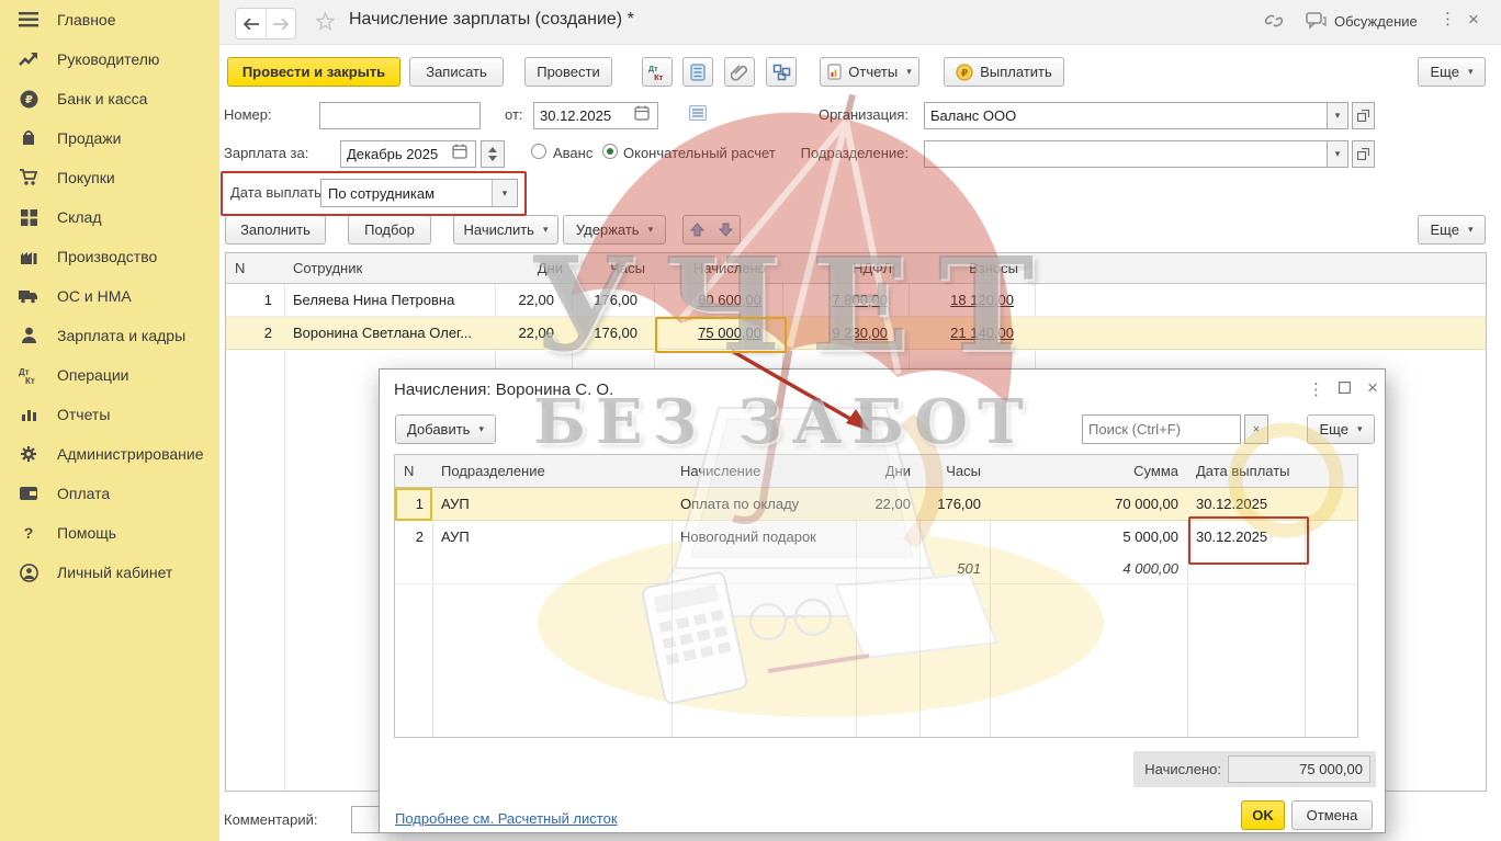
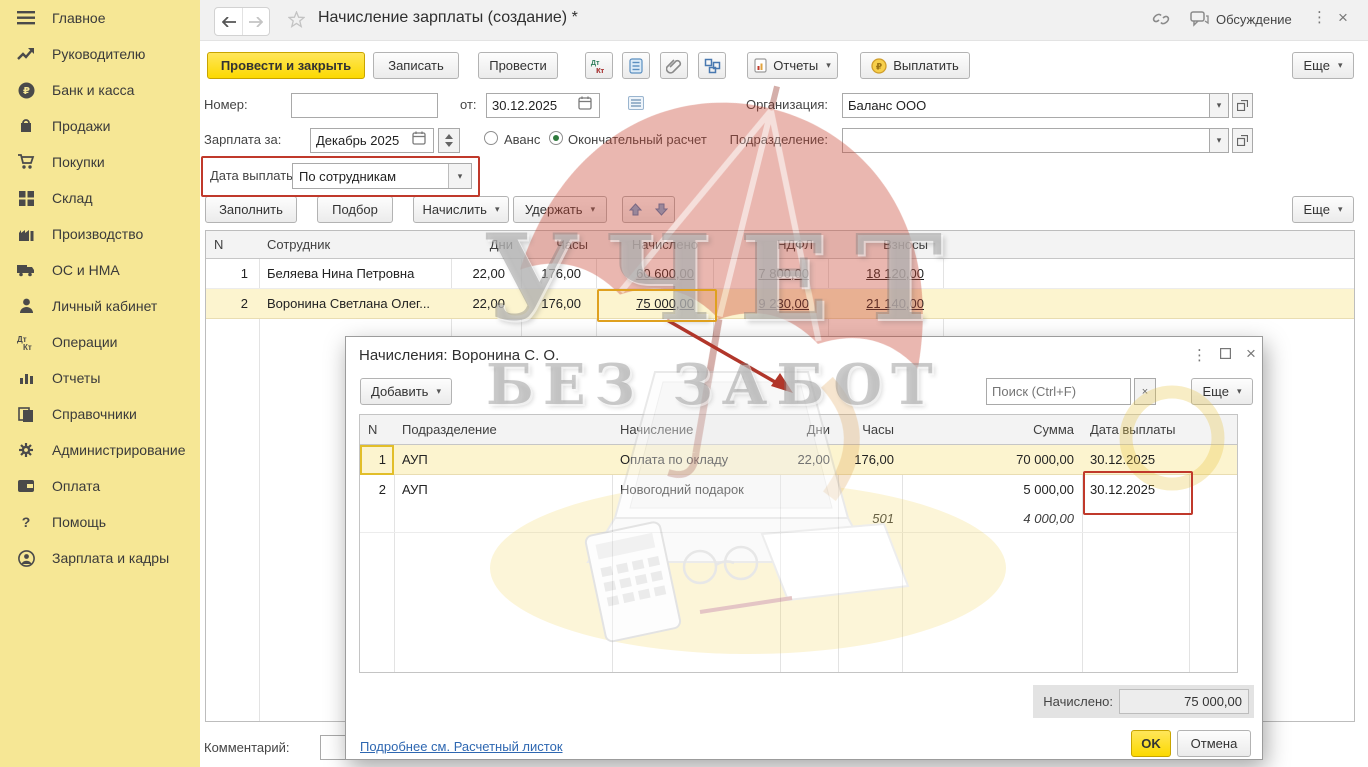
  Главное
  Руководителю
  ₽
  Банк и касса
  Продажи
  Покупки
  Склад
  Производство
  ОС и НМА
- Зарплата и кадры
+ Личный кабинет
  Дт
  Кт
  Операции
  Отчеты
+ Справочники
  Администрирование
  Оплата
  ?
  Помощь
- Личный кабинет
+ Зарплата и кадры
  Начисление зарплаты (создание) *
  Обсуждение
  ⋮
  ×
  Провести и закрыть
  Записать
  Провести
  Дт
  Кт
  Отчеты
  ▾
  ₽
  Выплатить
  Еще
  ▾
  Номер:
  от:
  30.12.2025
  Организация:
  Баланс ООО
  ▾
  Зарплата за:
  Декабрь 2025
  Аванс
  Окончательный расчет
  Подразделение:
  ▾
  Дата выплаты
  По сотрудникам
  ▾
  Заполнить
  Подбор
  Начислить
  ▾
  Удержать
  ▾
  Еще
  ▾
  N
  Сотрудник
  Дни
  Часы
  Начислено
  НДФЛ
  Взносы
  1
  Беляева Нина Петровна
  22,00
  176,00
  60 600,00
  7 800,00
  18 120,00
  2
  Воронина Светлана Олег...
  22,00
  176,00
  75 000,00
  9 230,00
  21 140,00
  Комментарий:
  Начисления: Воронина С. О.
  ⋮
  ×
  Добавить
  ▾
  Поиск (Ctrl+F)
  ×
  Еще
  ▾
  N
  Подразделение
  Начисление
  Дни
  Часы
  Сумма
  Дата выплаты
  1
  АУП
  Оплата по окладу
  22,00
  176,00
  70 000,00
  30.12.2025
  2
  АУП
  Новогодний подарок
  5 000,00
  30.12.2025
  501
  4 000,00
  Начислено:
  75 000,00
  Подробнее см. Расчетный листок
  OK
  Отмена
  УЧЕТ
  БЕЗ ЗАБОТ
